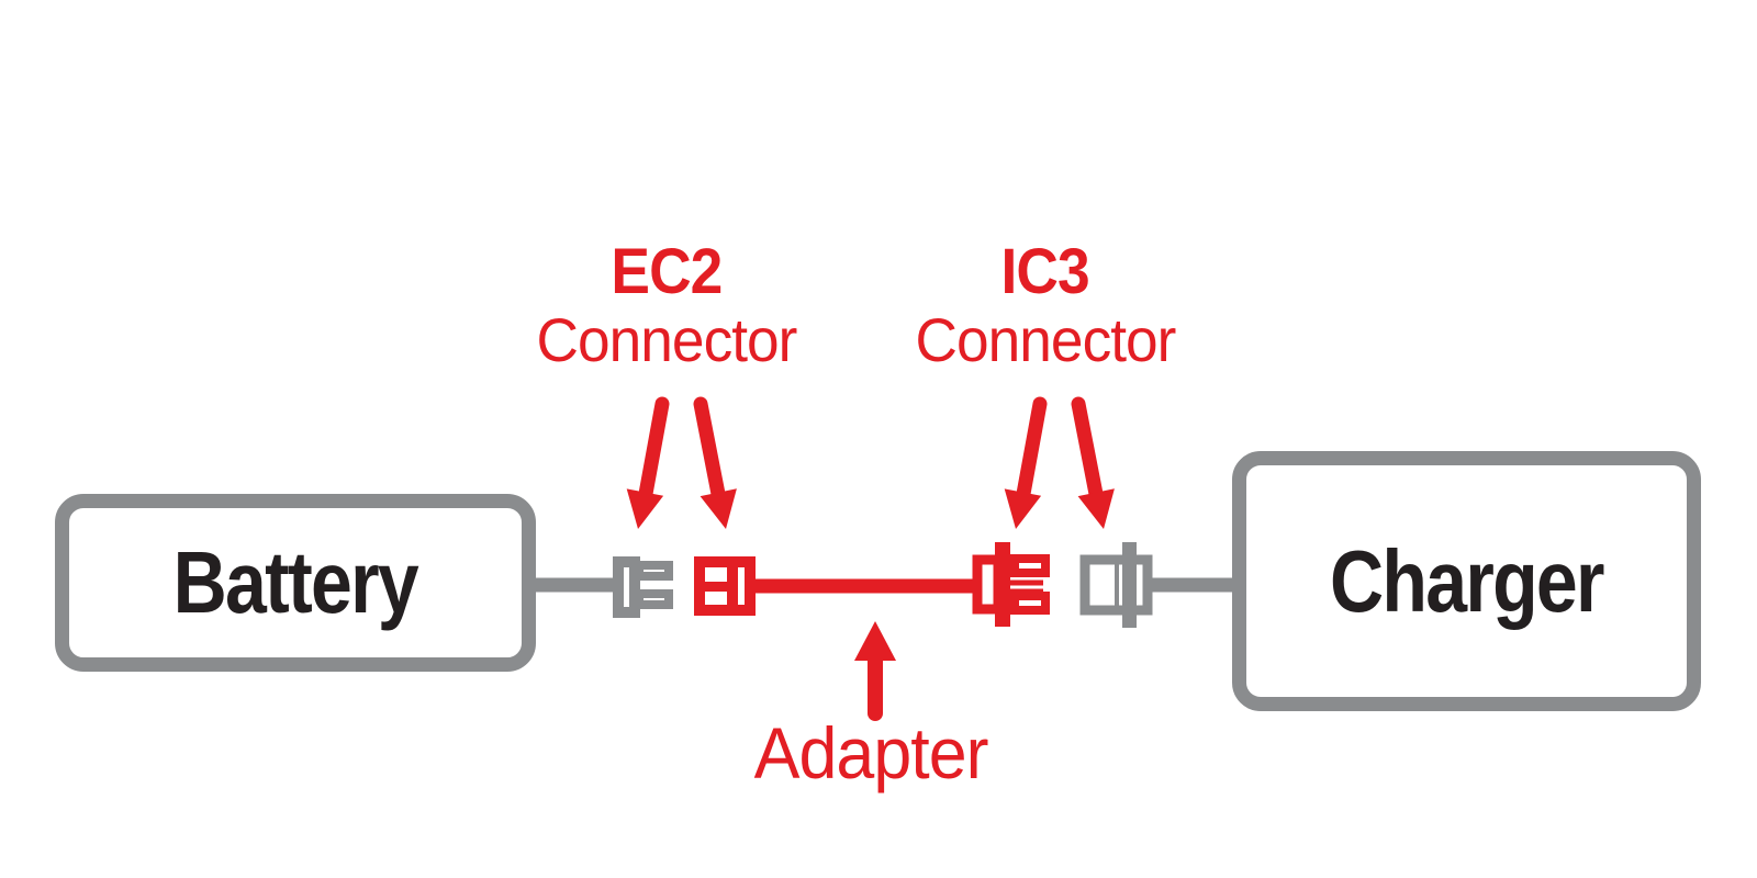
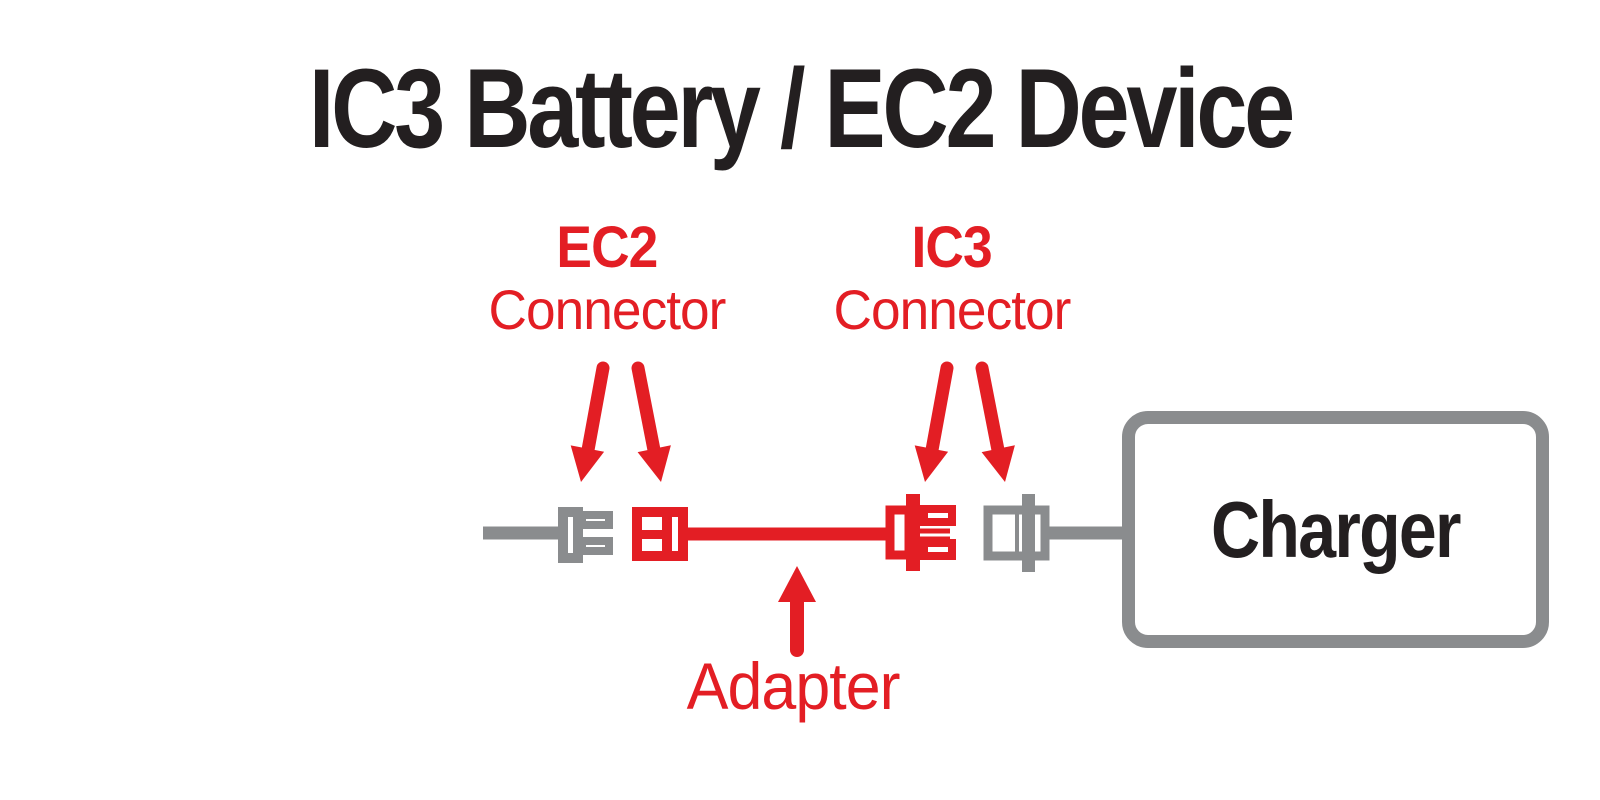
+ IC3 Battery / EC2 Device
  EC2
  Connector
  IC3
  Connector
- Battery
  Charger
  Adapter
